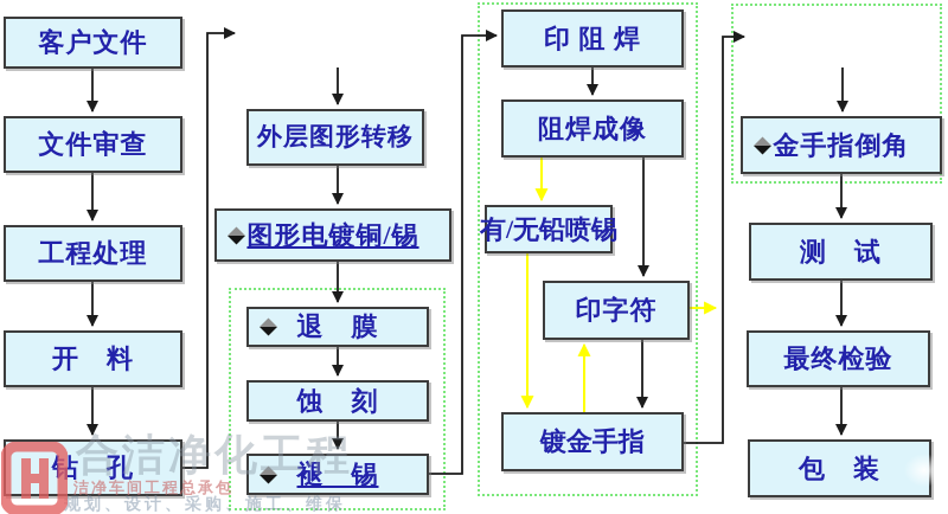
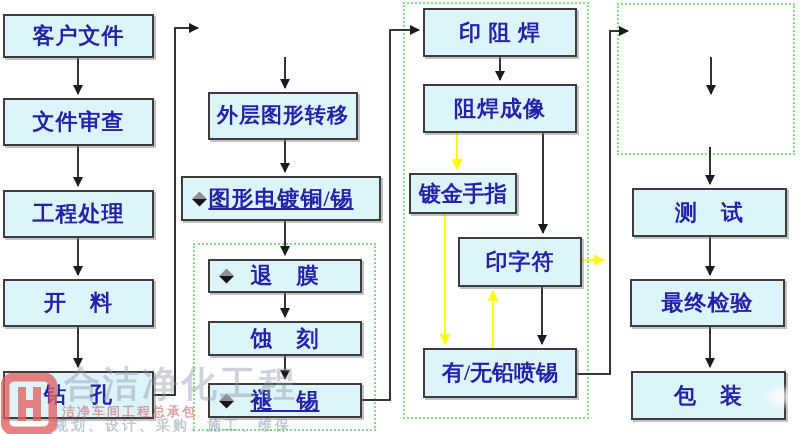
  客户文件
  文件审查
  工程处理
  开 料
  钻 孔
  外层图形转移
  图形电镀铜/锡
  退 膜
  蚀 刻
  褪 锡
  印 阻 焊
  阻焊成像
- 有/无铅喷锡
+ 镀金手指
  印字符
- 镀金手指
+ 有/无铅喷锡
- 金手指倒角
  测 试
  最终检验
  包 装
  合洁净化工程
  洁净车间工程总承包
  规划、设计、采购、施工、维保
